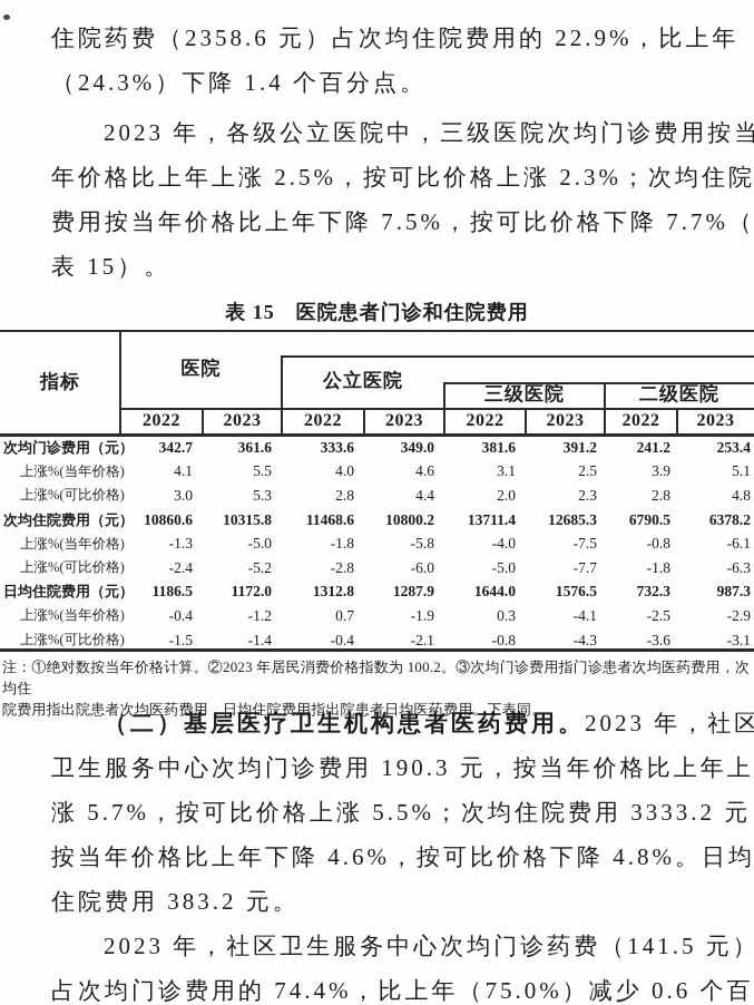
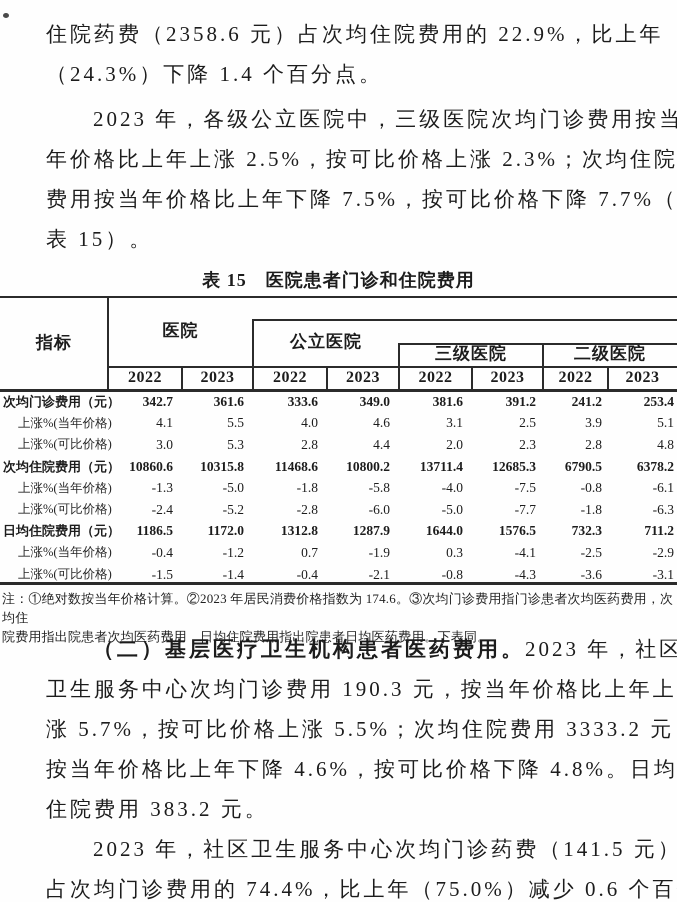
  住院药费（2358.6 元）占次均住院费用的 22.9%，比上年
  （24.3%）下降 1.4 个百分点。
  2023 年，各级公立医院中，三级医院次均门诊费用按当
  年价格比上年上涨 2.5%，按可比价格上涨 2.3%；次均住院
  费用按当年价格比上年下降 7.5%，按可比价格下降 7.7%（
  表 15）。
  表 15 医院患者门诊和住院费用
  指标
  医院
  公立医院
  三级医院
  二级医院
  2022
  2023
  2022
  2023
  2022
  2023
  2022
  2023
  次均门诊费用（元
  342.7
  361.6
  333.6
  349.0
  381.6
  391.2
  241.2
  253.4
  上涨%(当年价格)
  4.1
  5.5
  4.0
  4.6
  3.1
  2.5
  3.9
  5.1
  上涨%(可比价格)
  3.0
  5.3
  2.8
  4.4
  2.0
  2.3
  2.8
  4.8
  次均住院费用（元
  10860.6
  10315.8
  11468.6
  10800.2
  13711.4
  12685.3
  6790.5
  6378.2
  上涨%(当年价格)
  -1.3
  -5.0
  -1.8
  -5.8
  -4.0
  -7.5
  -0.8
  -6.1
  上涨%(可比价格)
  -2.4
  -5.2
  -2.8
  -6.0
  -5.0
  -7.7
  -1.8
  -6.3
  日均住院费用（元
  1186.5
  1172.0
  1312.8
  1287.9
  1644.0
  1576.5
  732.3
- 987.3
+ 711.2
  上涨%(当年价格)
  -0.4
  -1.2
  0.7
  -1.9
  0.3
  -4.1
  -2.5
  -2.9
  上涨%(可比价格)
  -1.5
  -1.4
  -0.4
  -2.1
  -0.8
  -4.3
  -3.6
  -3.1
- 注：①绝对数按当年价格计算。②2023 年居民消费价格指数为 100.2。③次均门诊费用指门诊患者次均医药费用，次均住
+ 注：①绝对数按当年价格计算。②2023 年居民消费价格指数为 174.6。③次均门诊费用指门诊患者次均医药费用，次均住
  院费用指出院患者次均医药费用，日均住院费用指出院患者日均医药费用。下表同。
  （二）基层医疗卫生机构患者医药费用。2023 年，社区
  卫生服务中心次均门诊费用 190.3 元，按当年价格比上年上
  涨 5.7%，按可比价格上涨 5.5%；次均住院费用 3333.2 元
  按当年价格比上年下降 4.6%，按可比价格下降 4.8%。日均
  住院费用 383.2 元。
  2023 年，社区卫生服务中心次均门诊药费（141.5 元）
  占次均门诊费用的 74.4%，比上年（75.0%）减少 0.6 个百
